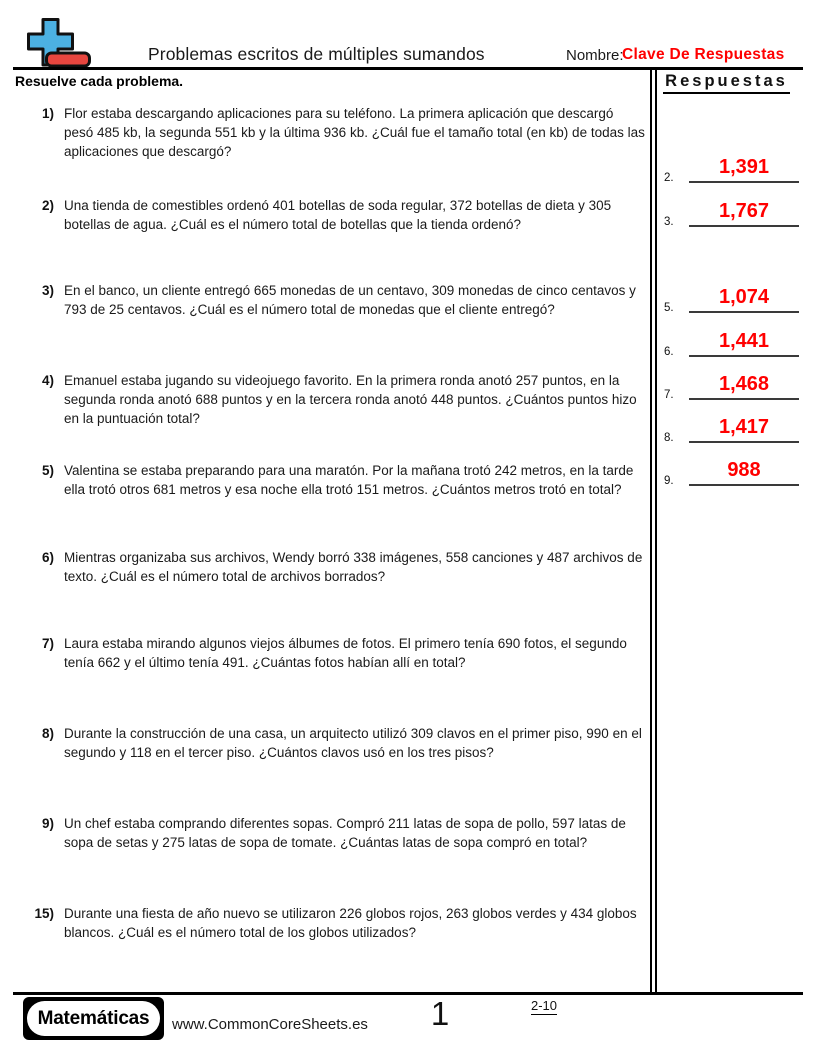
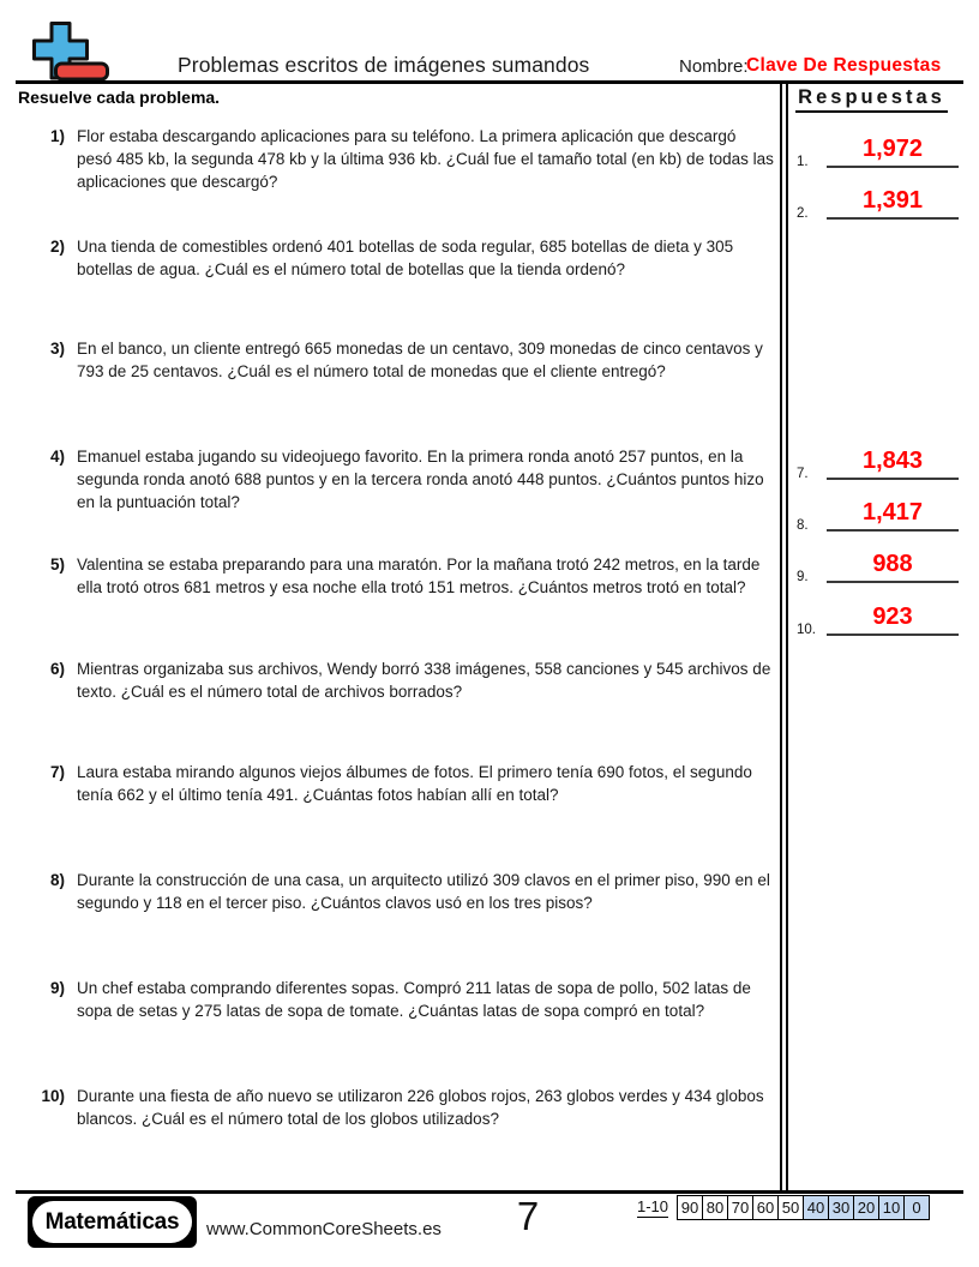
- Problemas escritos de múltiples sumandos
+ Problemas escritos de imágenes sumandos
  Nombre:
  Clave De Respuestas
  Resuelve cada problema.
  Respuestas
+ 1.
+ 1,972
  2.
  1,391
- 3.
- 1,767
- 5.
- 1,074
- 6.
- 1,441
  7.
- 1,468
+ 1,843
  8.
  1,417
  9.
  988
+ 10.
+ 923
  1)
- Flor estaba descargando aplicaciones para su teléfono. La primera aplicación que descargó pesó 485 kb, la segunda 551 kb y la última 936 kb. ¿Cuál fue el tamaño total (en kb) de todas las aplicaciones que descargó?
+ Flor estaba descargando aplicaciones para su teléfono. La primera aplicación que descargó pesó 485 kb, la segunda 478 kb y la última 936 kb. ¿Cuál fue el tamaño total (en kb) de todas las aplicaciones que descargó?
  2)
- Una tienda de comestibles ordenó 401 botellas de soda regular, 372 botellas de dieta y 305 botellas de agua. ¿Cuál es el número total de botellas que la tienda ordenó?
+ Una tienda de comestibles ordenó 401 botellas de soda regular, 685 botellas de dieta y 305 botellas de agua. ¿Cuál es el número total de botellas que la tienda ordenó?
  3)
  En el banco, un cliente entregó 665 monedas de un centavo, 309 monedas de cinco centavos y 793 de 25 centavos. ¿Cuál es el número total de monedas que el cliente entregó?
  4)
  Emanuel estaba jugando su videojuego favorito. En la primera ronda anotó 257 puntos, en la segunda ronda anotó 688 puntos y en la tercera ronda anotó 448 puntos. ¿Cuántos puntos hizo en la puntuación total?
  5)
  Valentina se estaba preparando para una maratón. Por la mañana trotó 242 metros, en la tarde ella trotó otros 681 metros y esa noche ella trotó 151 metros. ¿Cuántos metros trotó en total?
  6)
- Mientras organizaba sus archivos, Wendy borró 338 imágenes, 558 canciones y 487 archivos de texto. ¿Cuál es el número total de archivos borrados?
+ Mientras organizaba sus archivos, Wendy borró 338 imágenes, 558 canciones y 545 archivos de texto. ¿Cuál es el número total de archivos borrados?
  7)
  Laura estaba mirando algunos viejos álbumes de fotos. El primero tenía 690 fotos, el segundo tenía 662 y el último tenía 491. ¿Cuántas fotos habían allí en total?
  8)
  Durante la construcción de una casa, un arquitecto utilizó 309 clavos en el primer piso, 990 en el segundo y 118 en el tercer piso. ¿Cuántos clavos usó en los tres pisos?
  9)
- Un chef estaba comprando diferentes sopas. Compró 211 latas de sopa de pollo, 597 latas de sopa de setas y 275 latas de sopa de tomate. ¿Cuántas latas de sopa compró en total?
+ Un chef estaba comprando diferentes sopas. Compró 211 latas de sopa de pollo, 502 latas de sopa de setas y 275 latas de sopa de tomate. ¿Cuántas latas de sopa compró en total?
- 15)
+ 10)
  Durante una fiesta de año nuevo se utilizaron 226 globos rojos, 263 globos verdes y 434 globos blancos. ¿Cuál es el número total de los globos utilizados?
  Matemáticas
  www.CommonCoreSheets.es
- 1
+ 7
- 2-10
+ 1-10
+ 90	80	70	60	50	40	30	20	10	0
